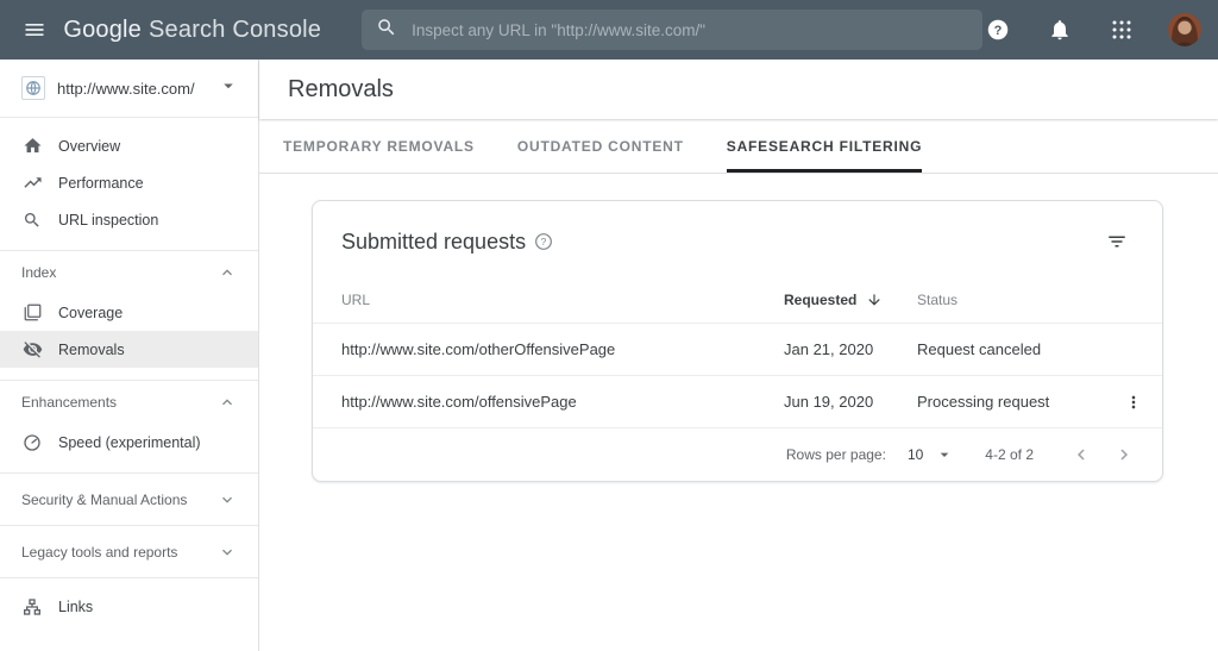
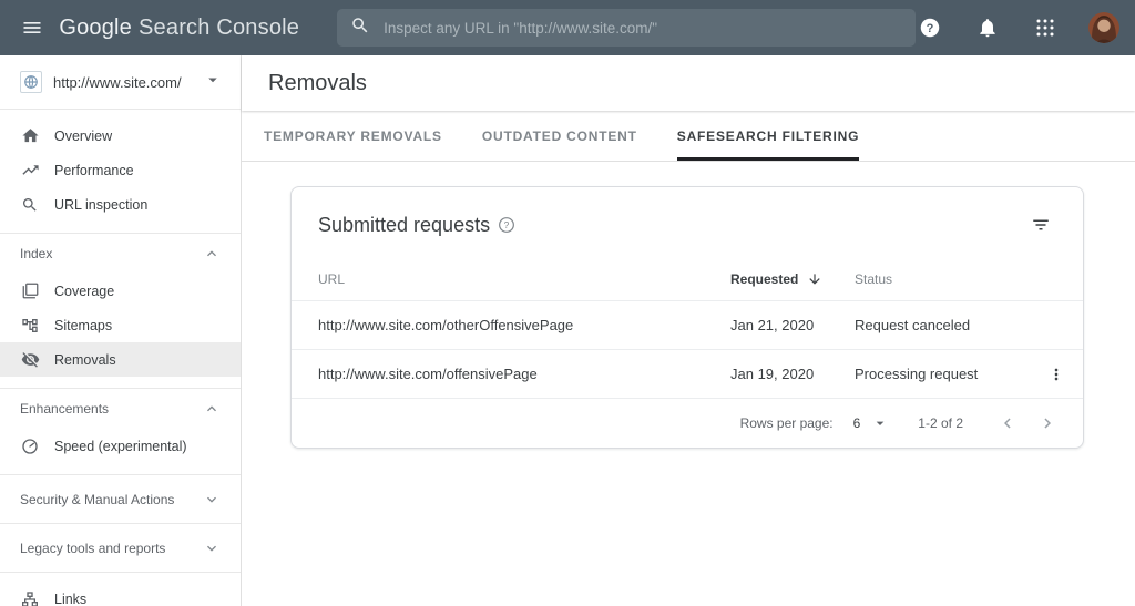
  Google
  Search Console
  Inspect any URL in "http://www.site.com/"
  ?
  http://www.site.com/
  Overview
  Performance
  URL inspection
  Index
  Coverage
+ Sitemaps
  Removals
  Enhancements
  Speed (experimental)
  Security & Manual Actions
  Legacy tools and reports
  Links
  Removals
  TEMPORARY REMOVALS
  OUTDATED CONTENT
  SAFESEARCH FILTERING
  Submitted requests
  ?
  URL
  Requested
  Status
  http://www.site.com/otherOffensivePage
  Jan 21, 2020
  Request canceled
  http://www.site.com/offensivePage
- Jun 19, 2020
+ Jan 19, 2020
  Processing request
  Rows per page:
- 10
+ 6
- 4-2 of 2
+ 1-2 of 2
